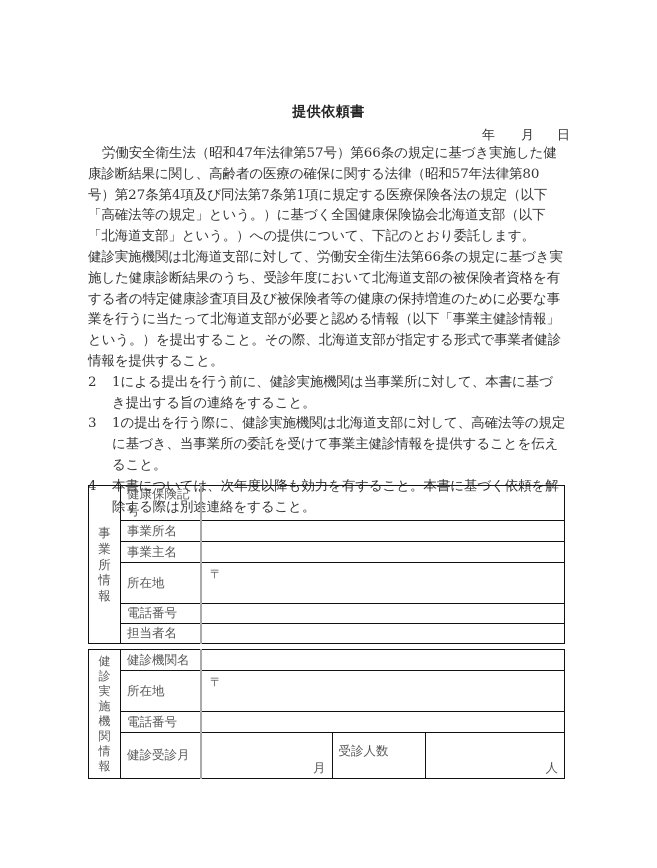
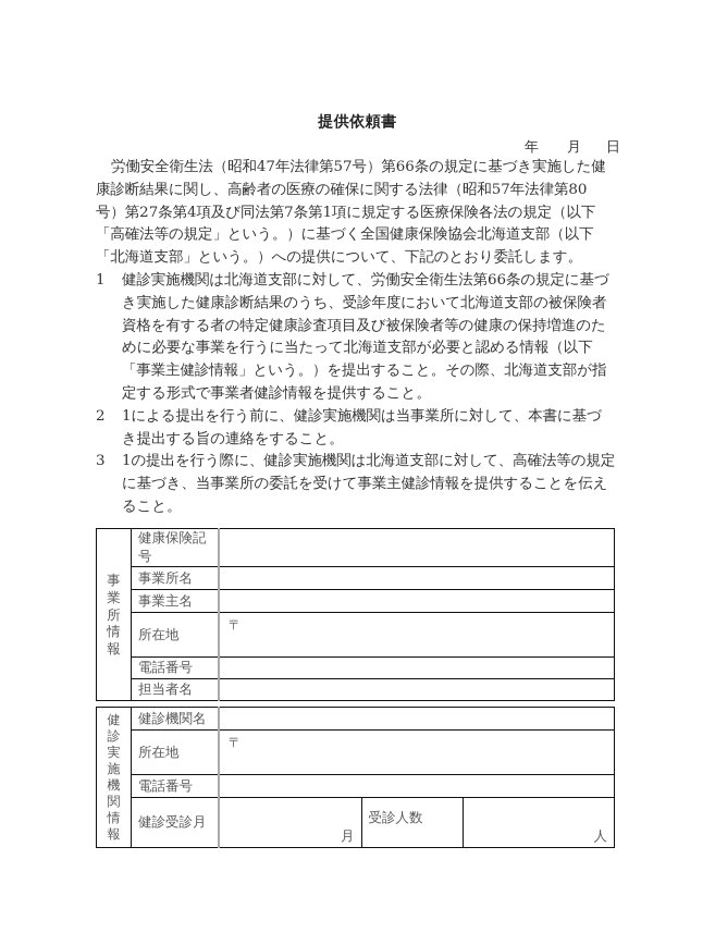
  提供依頼書
  年
  月
  日
  労働安全衛生法（昭和47年法律第57号）第66条の規定に基づき実施した健康診断結果に関し、高齢者の医療の確保に関する法律（昭和57年法律第80号）第27条第4項及び同法第7条第1項に規定する医療保険各法の規定（以下「高確法等の規定」という。）に基づく全国健康保険協会北海道支部（以下「北海道支部」という。）への提供について、下記のとおり委託します。
+ 1
  健診実施機関は北海道支部に対して、労働安全衛生法第66条の規定に基づき実施した健康診断結果のうち、受診年度において北海道支部の被保険者資格を有する者の特定健康診査項目及び被保険者等の健康の保持増進のために必要な事業を行うに当たって北海道支部が必要と認める情報（以下「事業主健診情報」という。）を提出すること。その際、北海道支部が指定する形式で事業者健診情報を提供すること。
  2
  1による提出を行う前に、健診実施機関は当事業所に対して、本書に基づき提出する旨の連絡をすること。
  3
  1の提出を行う際に、健診実施機関は北海道支部に対して、高確法等の規定に基づき、当事業所の委託を受けて事業主健診情報を提供することを伝えること。
- 4
- 本書については、次年度以降も効力を有すること。本書に基づく依頼を解除する際は別途連絡をすること。
  事 業 所 情 報	健康保険記号
  事業所名
  事業主名
  所在地	〒
  電話番号
  担当者名
  健 診 実 施 機 関 情 報	健診機関名
  所在地	〒
  電話番号
  健診受診月	月	受診人数	人
